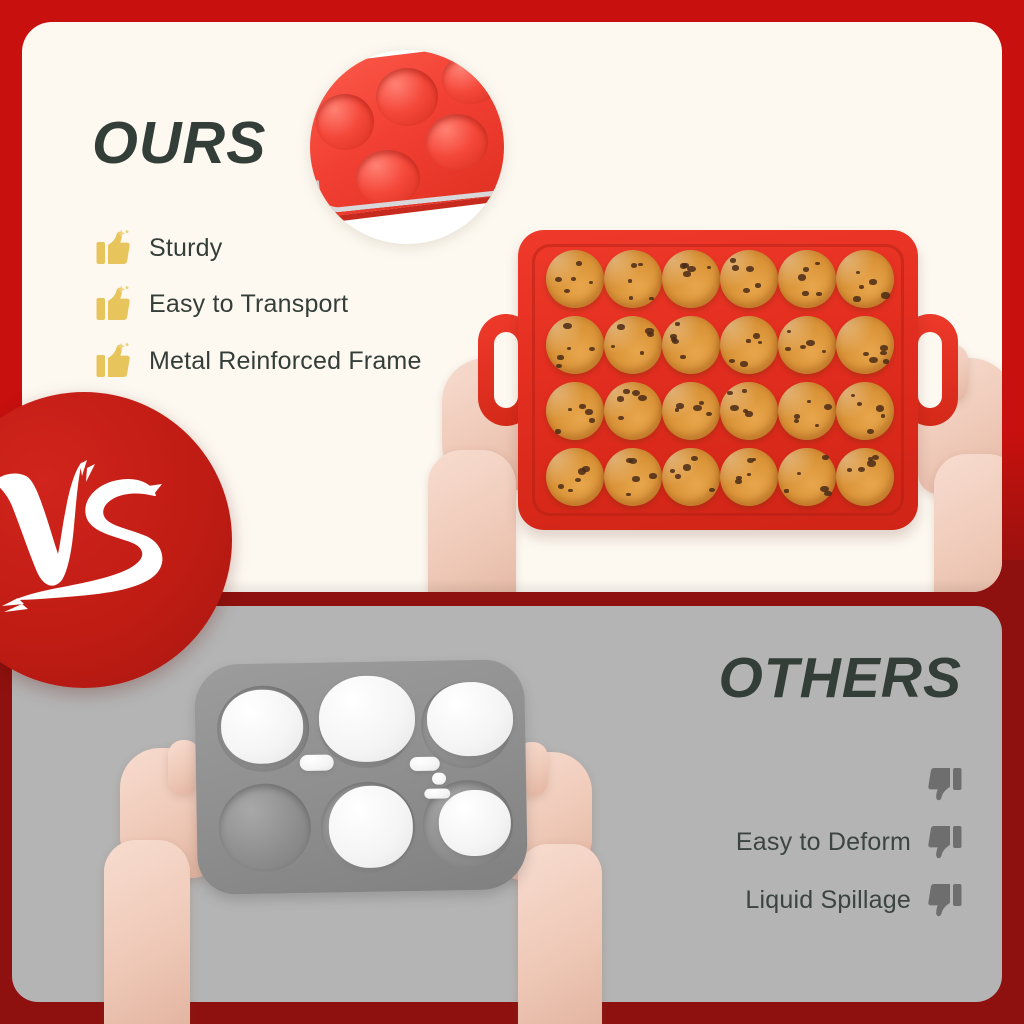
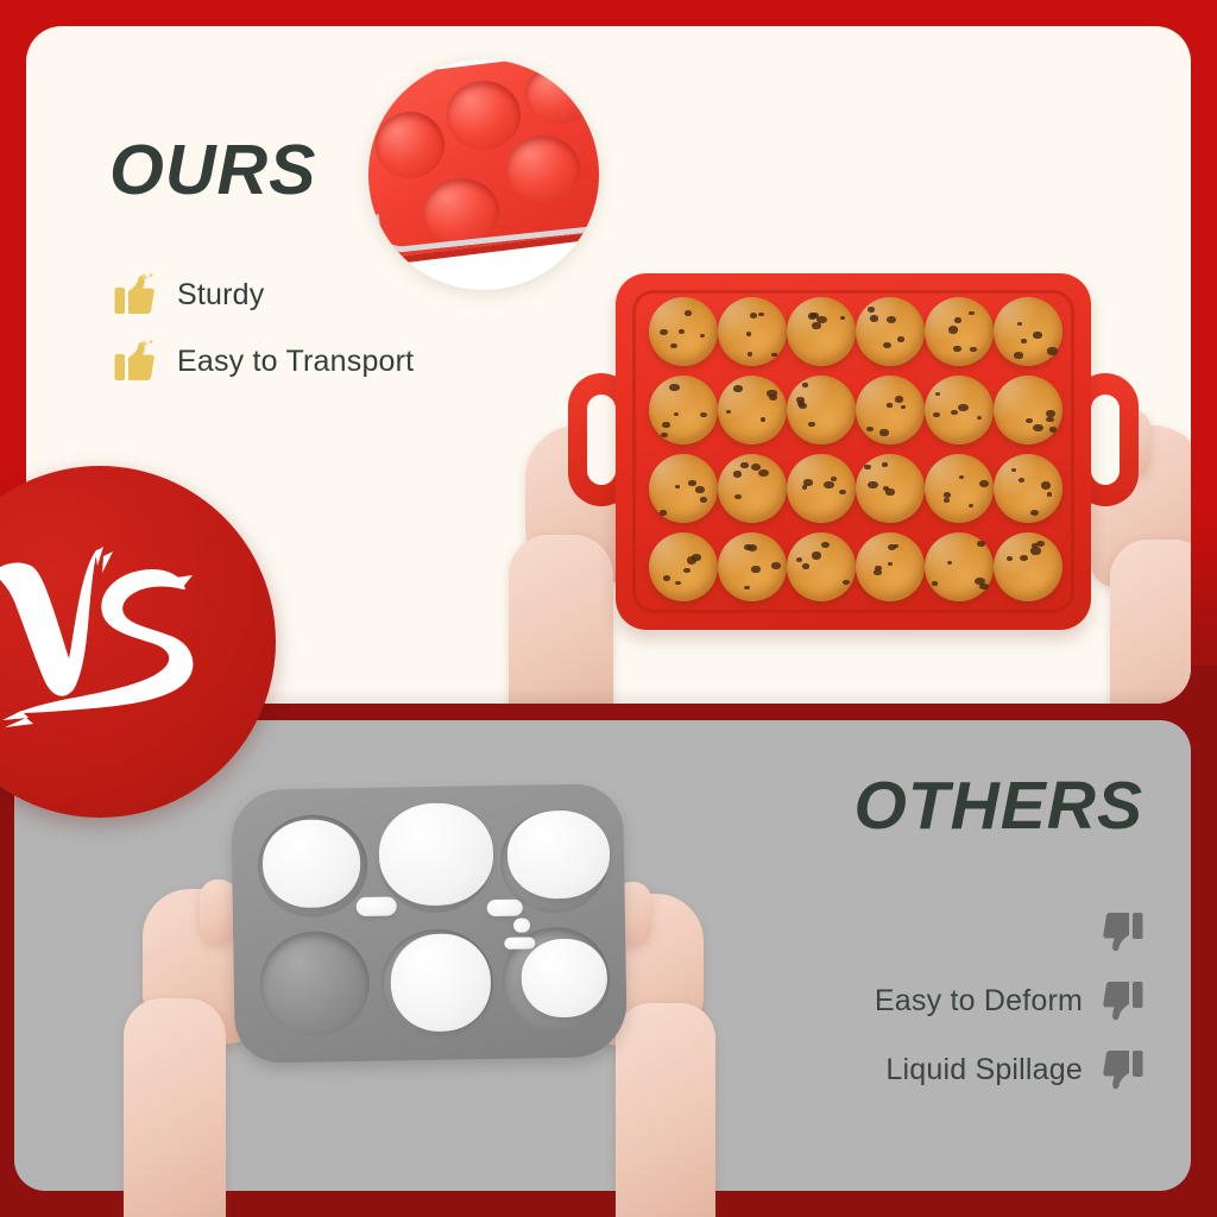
  OURS
  Sturdy
  Easy to Transport
- Metal Reinforced Frame
  OTHERS
  Easy to Deform
  Liquid Spillage
